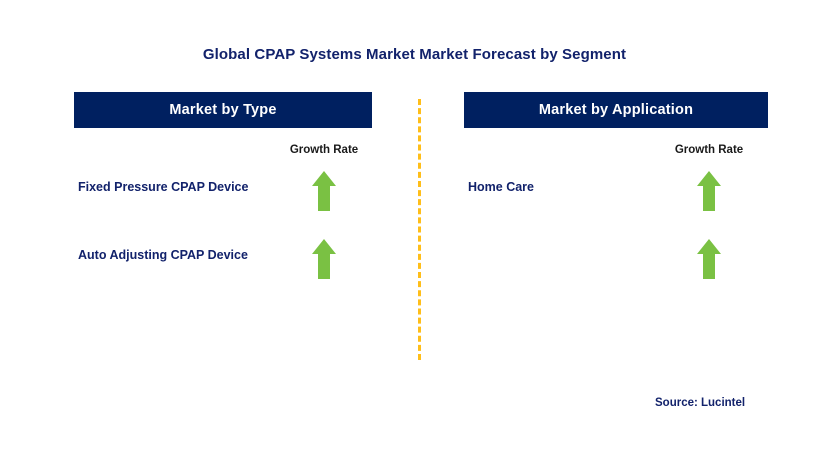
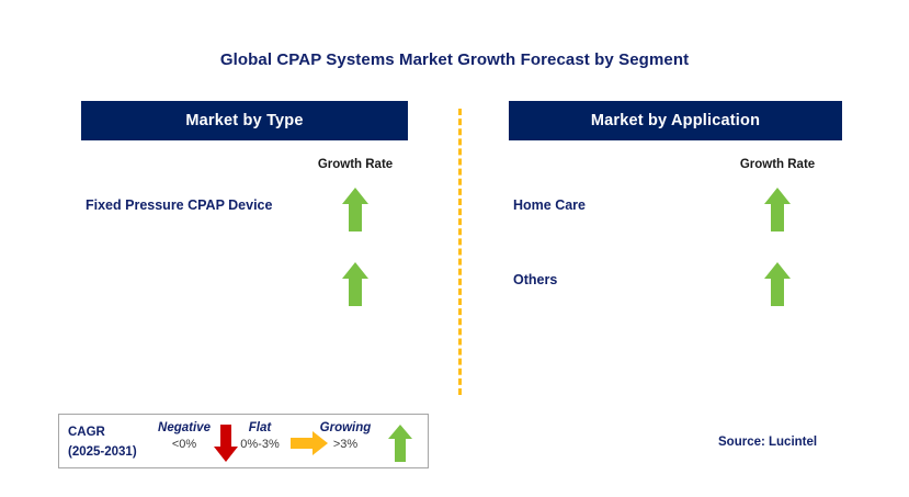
- Global CPAP Systems Market Market Forecast by Segment
+ Global CPAP Systems Market Growth Forecast by Segment
  Market by Type
  Growth Rate
  Fixed Pressure CPAP Device
- Auto Adjusting CPAP Device
  Market by Application
  Growth Rate
  Home Care
+ Others
+ CAGR
+ (2025-2031)
+ Negative
+ <0%
+ Flat
+ 0%-3%
+ Growing
+ >3%
  Source: Lucintel
